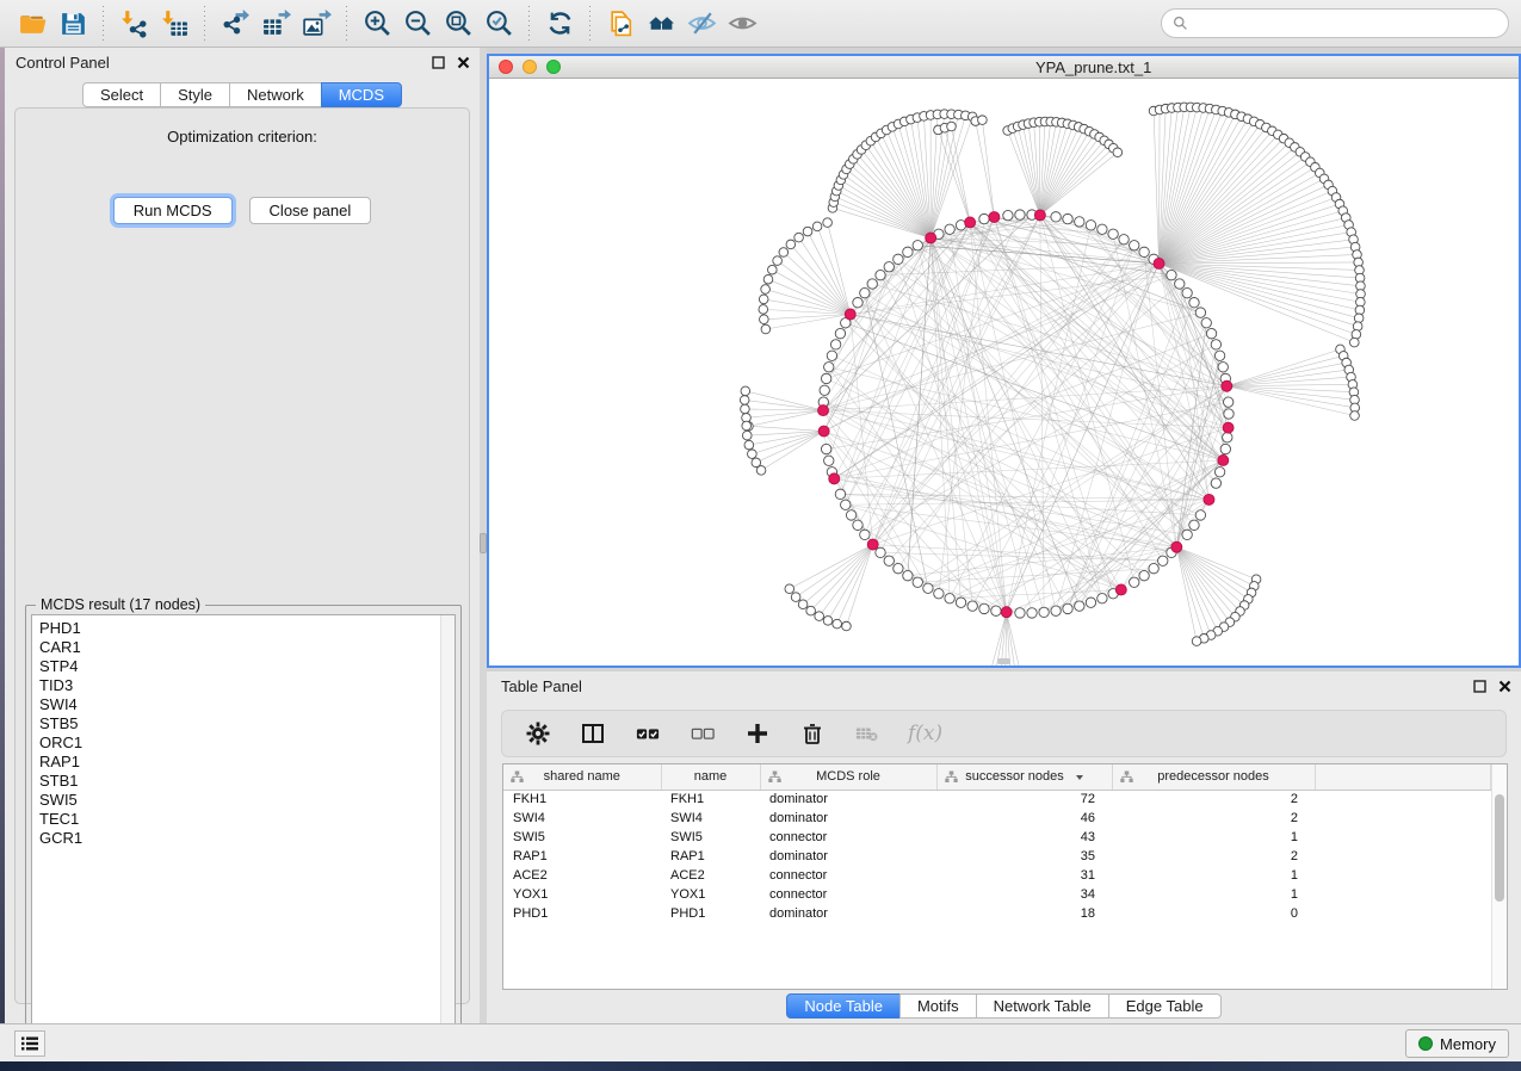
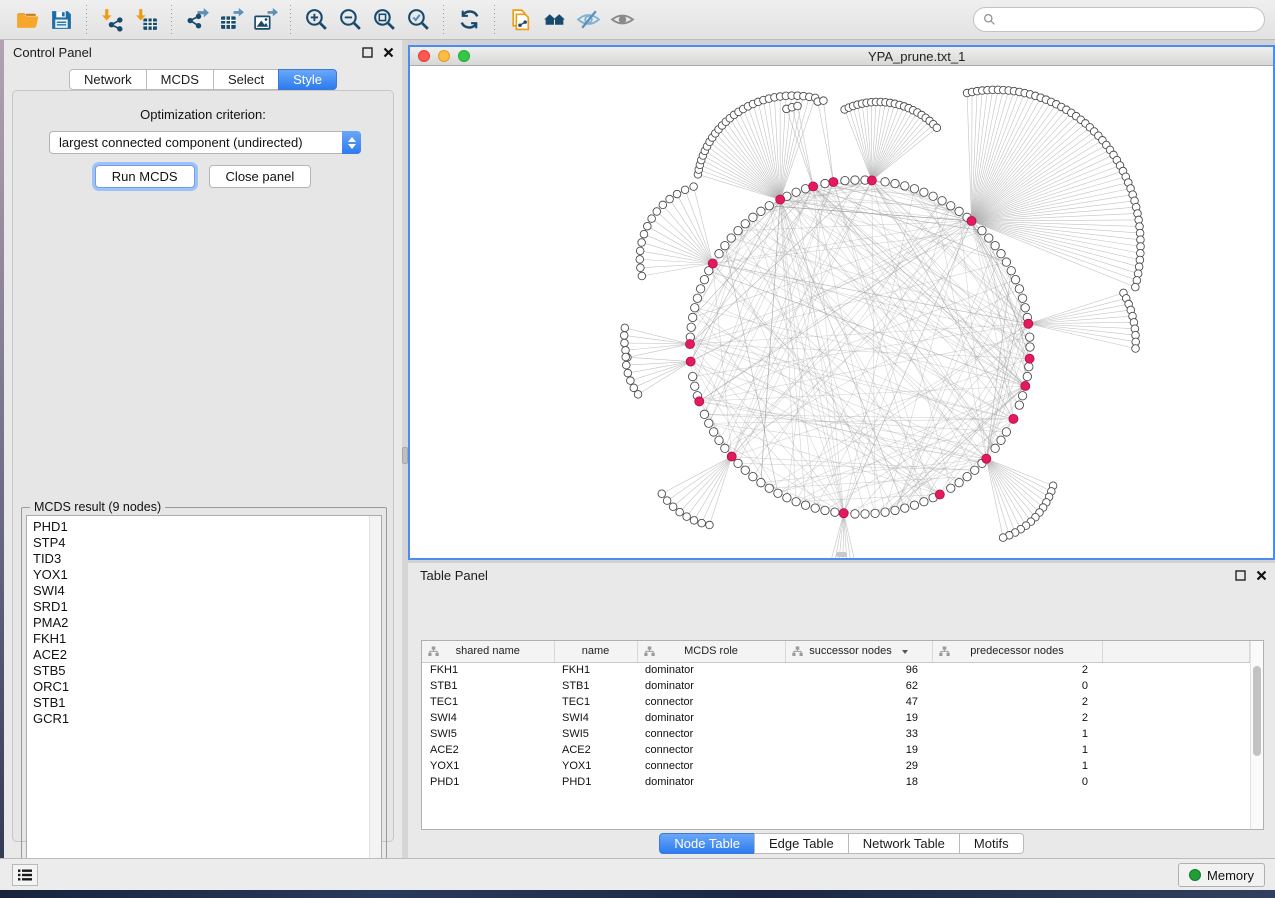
  Control Panel
- Select
+ Network
- Style
+ MCDS
- Network
+ Select
- MCDS
+ Style
  Optimization criterion:
+ largest connected component (undirected)
  Run MCDS
  Close panel
- MCDS result (17 nodes)
+ MCDS result (9 nodes)
  PHD1
- CAR1
  STP4
  TID3
+ YOX1
  SWI4
+ SRD1
+ PMA2
+ FKH1
+ ACE2
  STB5
  ORC1
- RAP1
  STB1
- SWI5
- TEC1
  GCR1
  YPA_prune.txt_1
  Table Panel
- f(x)
  shared name	name	MCDS role	successor nodes	predecessor nodes
- FKH1	FKH1	dominator	72	2
+ FKH1	FKH1	dominator	96	2
+ STB1	STB1	dominator	62	0
+ TEC1	TEC1	connector	47	2
- SWI4	SWI4	dominator	46	2
+ SWI4	SWI4	dominator	19	2
- SWI5	SWI5	connector	43	1
+ SWI5	SWI5	connector	33	1
- RAP1	RAP1	dominator	35	2
- ACE2	ACE2	connector	31	1
+ ACE2	ACE2	connector	19	1
- YOX1	YOX1	connector	34	1
+ YOX1	YOX1	connector	29	1
  PHD1	PHD1	dominator	18	0
  Node Table
- Motifs
+ Edge Table
  Network Table
- Edge Table
+ Motifs
  Memory
